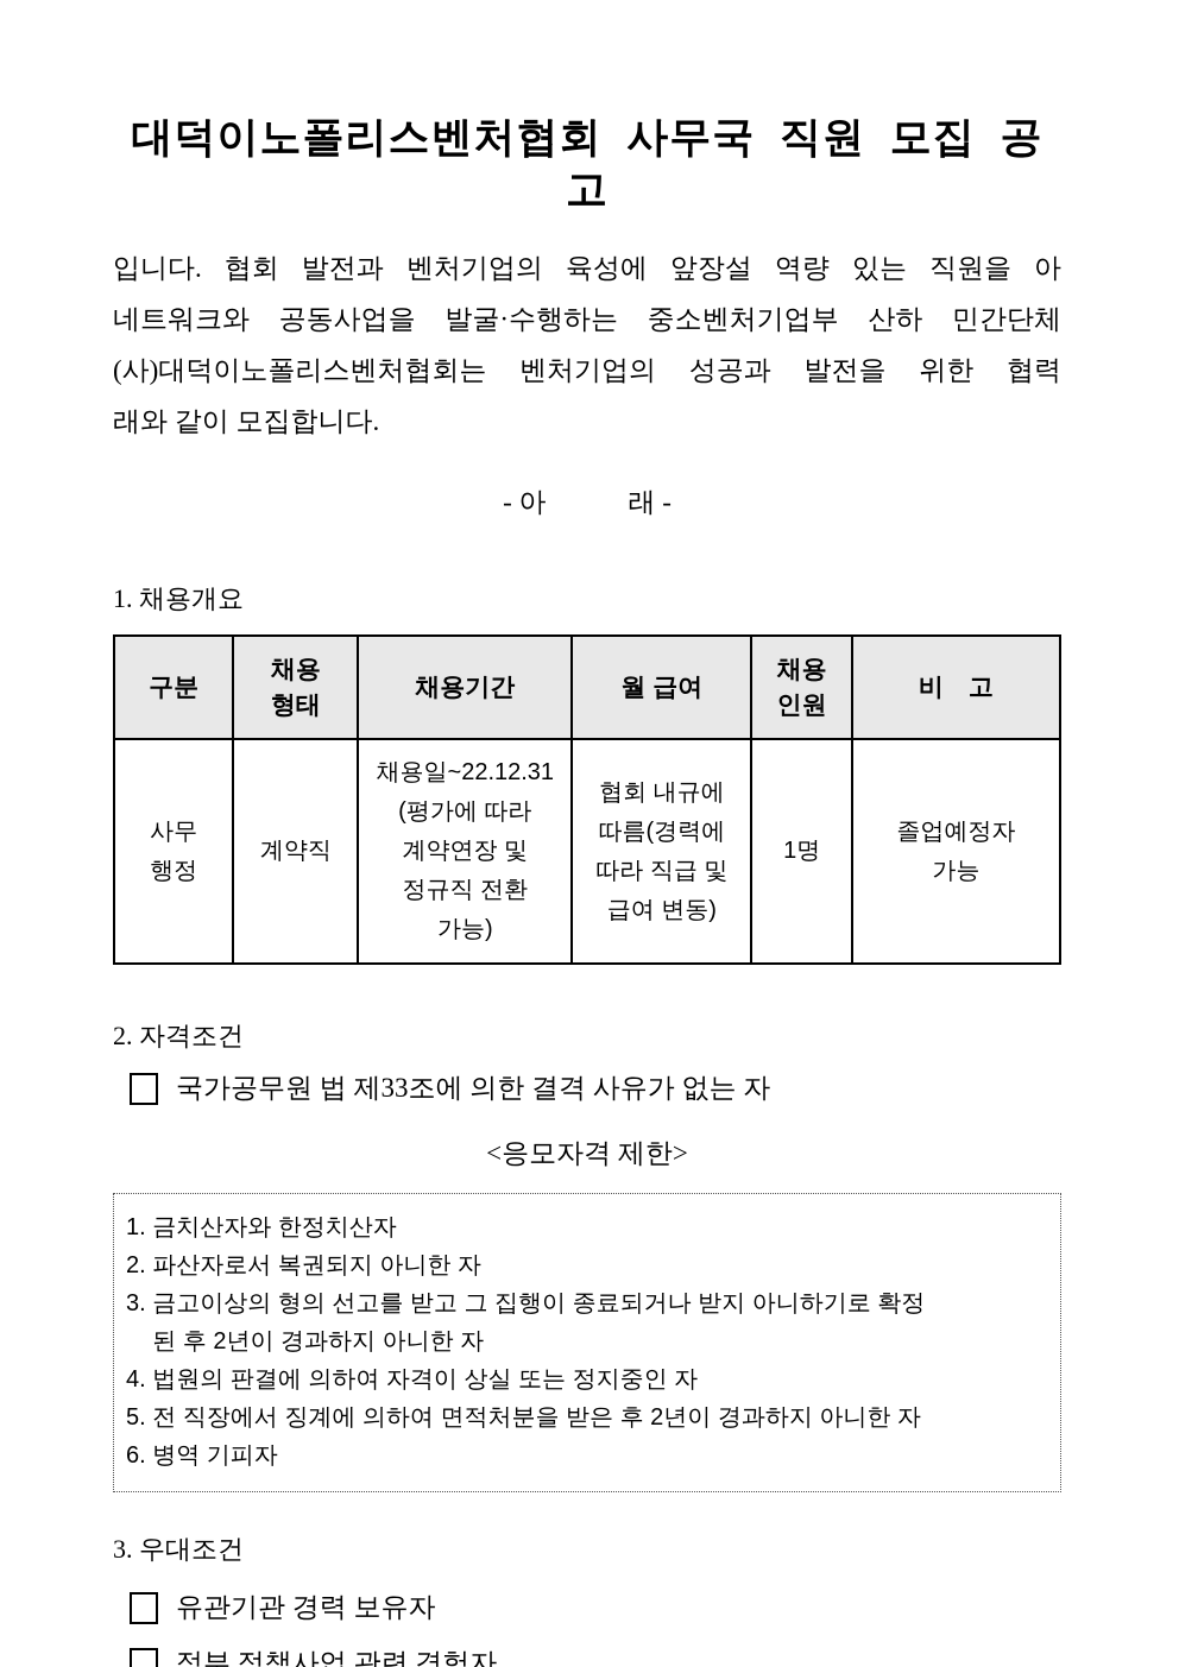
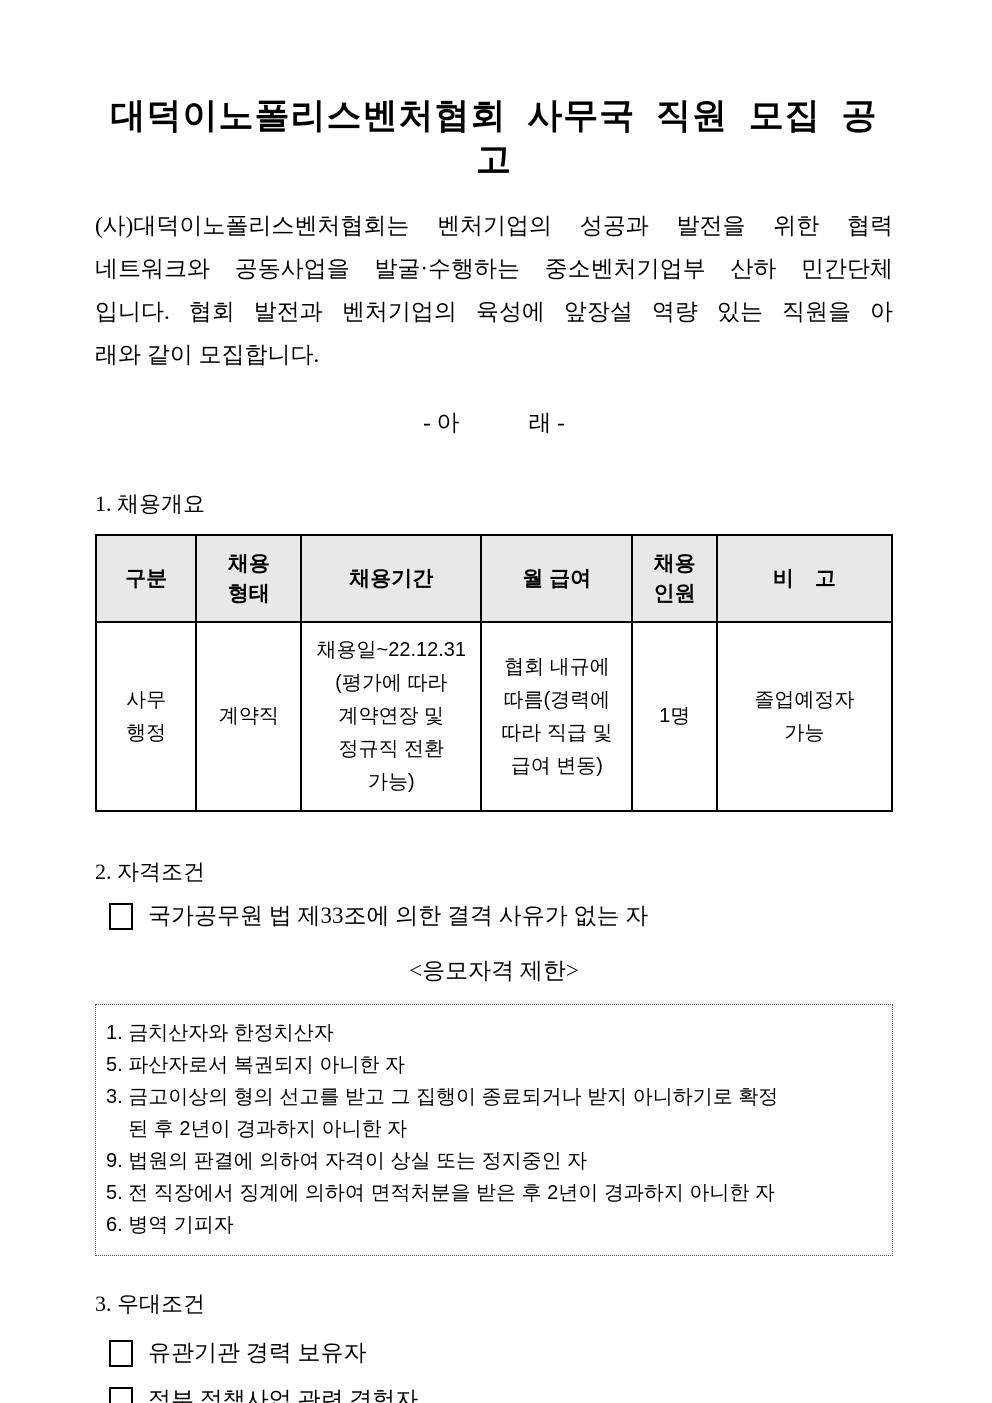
  대덕이노폴리스벤처협회 사무국 직원 모집 공고
- 입니다. 협회 발전과 벤처기업의 육성에 앞장설 역량 있는 직원을 아
+ (사)대덕이노폴리스벤처협회는 벤처기업의 성공과 발전을 위한 협력
  네트워크와 공동사업을 발굴·수행하는 중소벤처기업부 산하 민간단체
- (사)대덕이노폴리스벤처협회는 벤처기업의 성공과 발전을 위한 협력
+ 입니다. 협회 발전과 벤처기업의 육성에 앞장설 역량 있는 직원을 아
  래와 같이 모집합니다.
  - 아 래 -
  1. 채용개요
  	구분	채용 형태	채용기간	월 급여	채용 인원	비 고
  	사무 행정	계약직	채용일~22.12.31 (평가에 따라 계약연장 및 정규직 전환 가능)	협회 내규에 따름(경력에 따라 직급 및 급여 변동)	1명	졸업예정자 가능
  2. 자격조건
  국가공무원 법 제33조에 의한 결격 사유가 없는 자
  <응모자격 제한>
  1. 금치산자와 한정치산자
- 2. 파산자로서 복권되지 아니한 자
+ 5. 파산자로서 복권되지 아니한 자
  3. 금고이상의 형의 선고를 받고 그 집행이 종료되거나 받지 아니하기로 확정
  된 후 2년이 경과하지 아니한 자
- 4. 법원의 판결에 의하여 자격이 상실 또는 정지중인 자
+ 9. 법원의 판결에 의하여 자격이 상실 또는 정지중인 자
  5. 전 직장에서 징계에 의하여 면적처분을 받은 후 2년이 경과하지 아니한 자
  6. 병역 기피자
  3. 우대조건
  유관기관 경력 보유자
  정부 정책사업 관련 경험자
